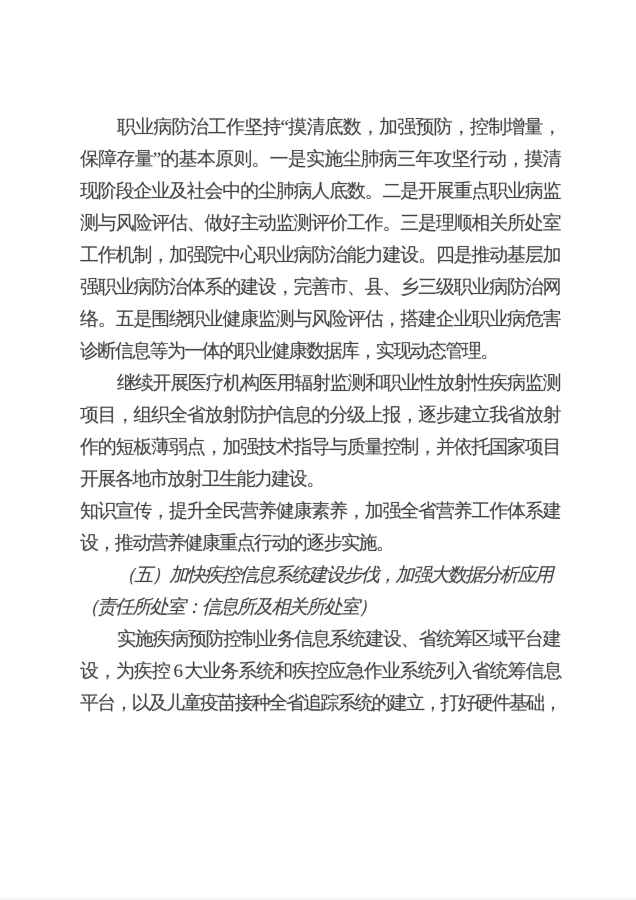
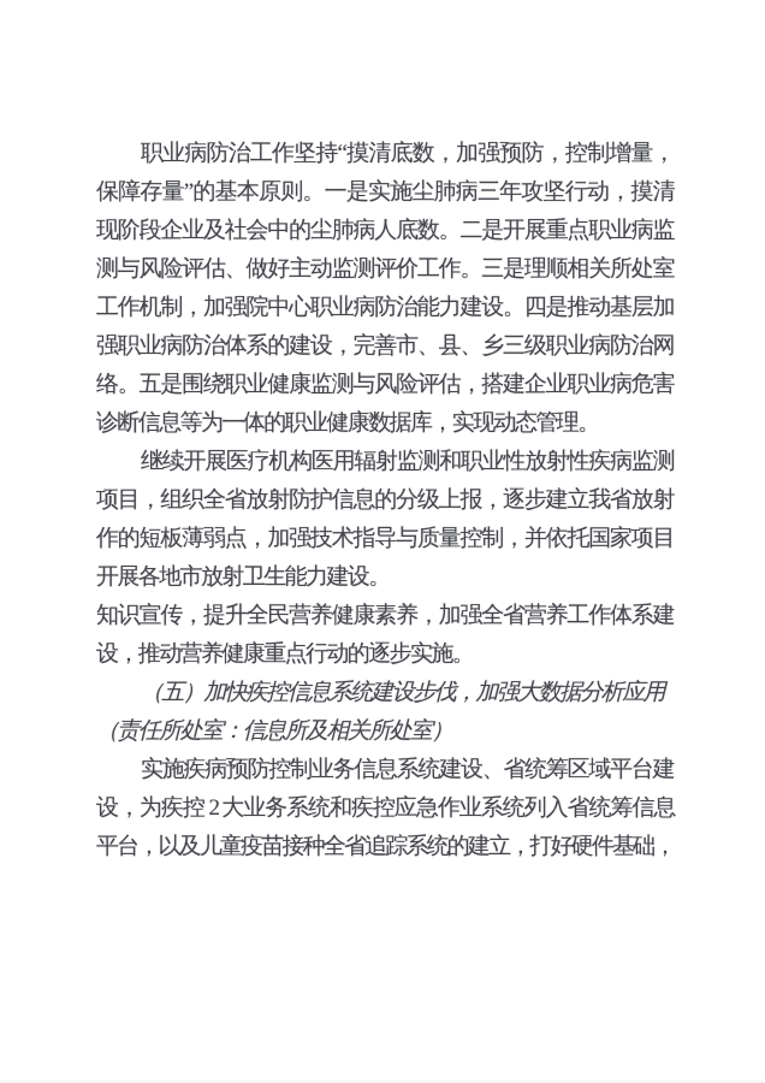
  职业病防治工作坚持“摸清底数，加强预防，控制增量，
  保障存量”的基本原则。一是实施尘肺病三年攻坚行动，摸清
  现阶段企业及社会中的尘肺病人底数。二是开展重点职业病监
  测与风险评估、做好主动监测评价工作。三是理顺相关所处室
  工作机制，加强院中心职业病防治能力建设。四是推动基层加
  强职业病防治体系的建设，完善市、县、乡三级职业病防治网
  络。五是围绕职业健康监测与风险评估，搭建企业职业病危害
  诊断信息等为一体的职业健康数据库，实现动态管理。
  继续开展医疗机构医用辐射监测和职业性放射性疾病监测
  项目，组织全省放射防护信息的分级上报，逐步建立我省放射
  作的短板薄弱点，加强技术指导与质量控制，并依托国家项目
  开展各地市放射卫生能力建设。
  知识宣传，提升全民营养健康素养，加强全省营养工作体系建
  设，推动营养健康重点行动的逐步实施。
  （五）加快疾控信息系统建设步伐，加强大数据分析应用
  （责任所处室：信息所及相关所处室）
  实施疾病预防控制业务信息系统建设、省统筹区域平台建
- 设，为疾控 6 大业务系统和疾控应急作业系统列入省统筹信息
+ 设，为疾控 2 大业务系统和疾控应急作业系统列入省统筹信息
  平台，以及儿童疫苗接种全省追踪系统的建立，打好硬件基础，
